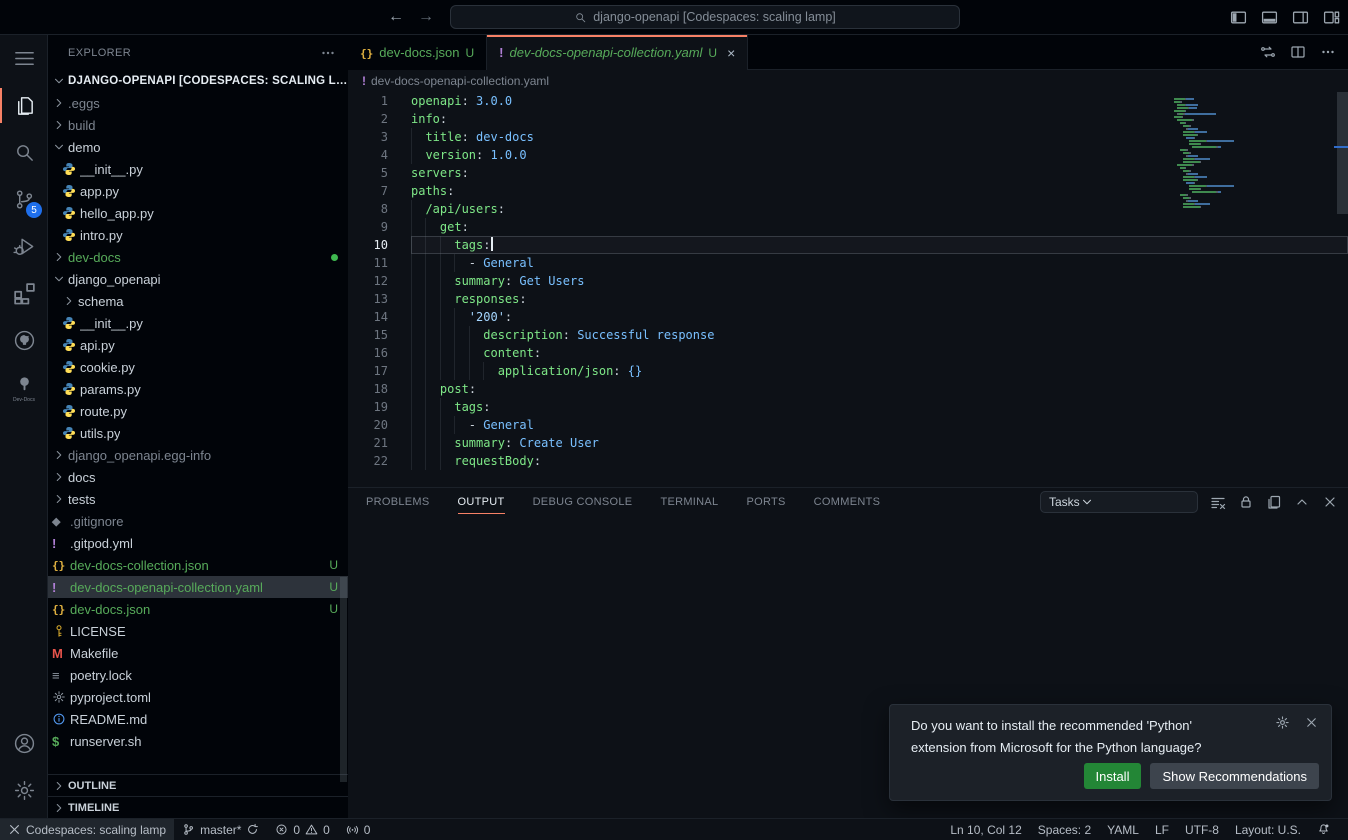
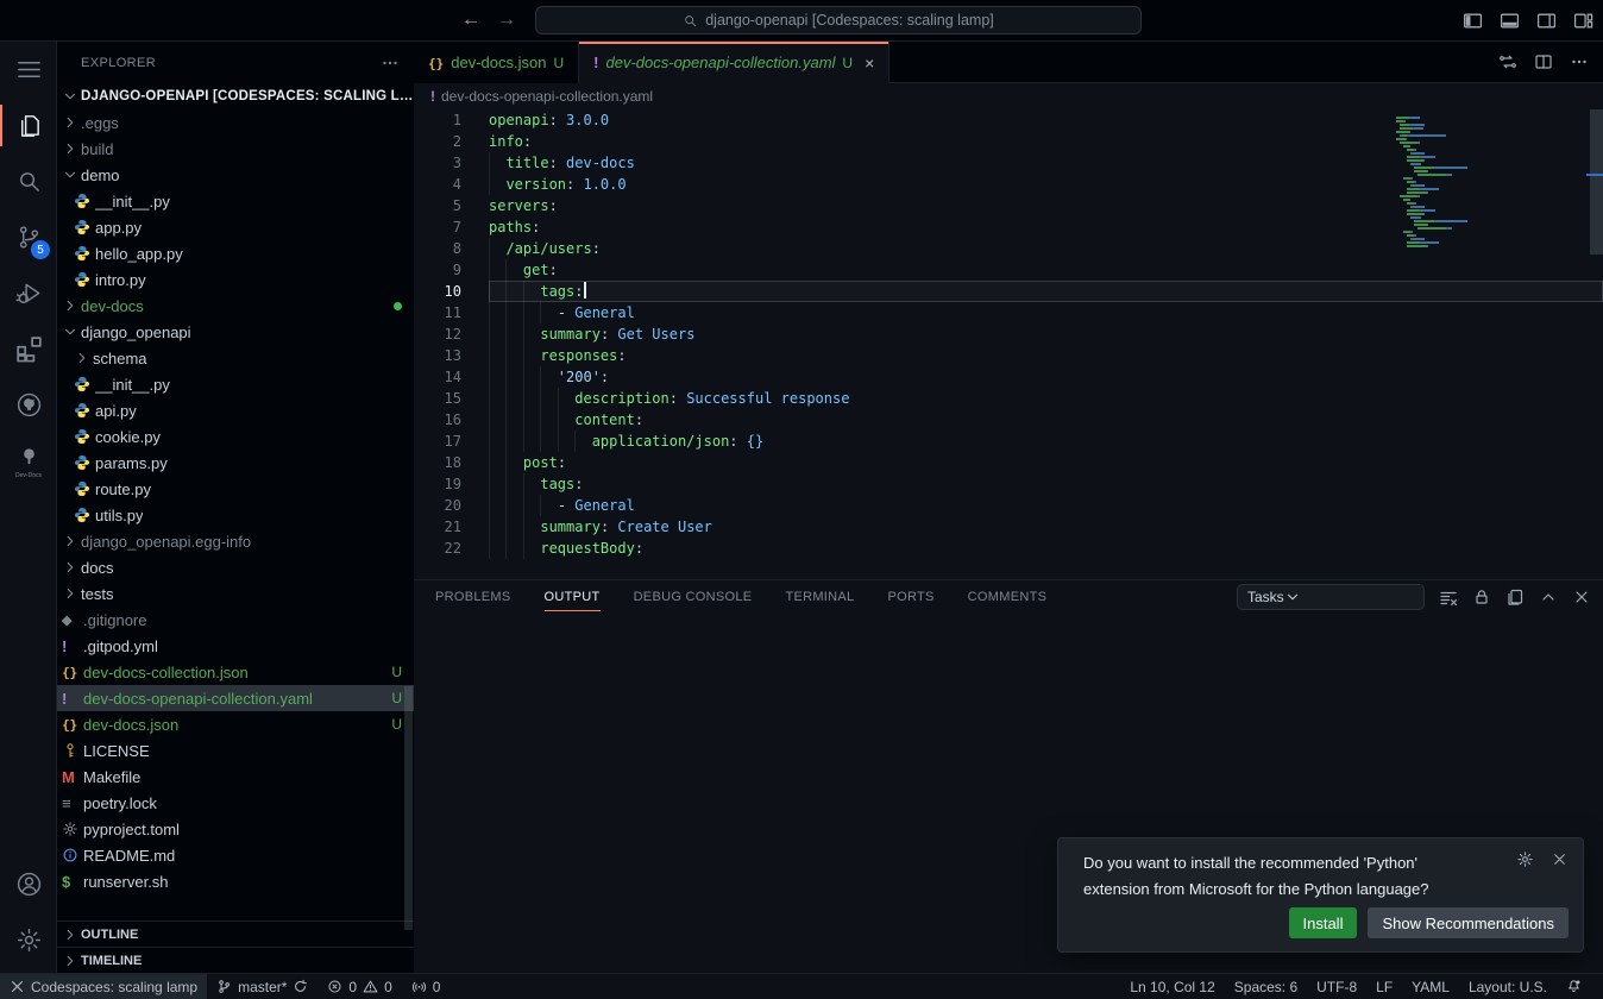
  ←
  →
  django-openapi [Codespaces: scaling lamp]
  5
  EXPLORER
  DJANGO-OPENAPI [CODESPACES: SCALING LA.
  .eggs
  build
  demo
  __init__.py
  app.py
  hello_app.py
  intro.py
  dev-docs
  django_openapi
  schema
  __init__.py
  api.py
  cookie.py
  params.py
  route.py
  utils.py
  django_openapi.egg-info
  docs
  tests
  ◆
  .gitignore
  !
  .gitpod.yml
  {}
  dev-docs-collection.json
  U
  !
  dev-docs-openapi-collection.yaml
  U
  {}
  dev-docs.json
  U
  LICENSE
  M
  Makefile
  ≡
  poetry.lock
  pyproject.toml
  README.md
  $
  runserver.sh
  OUTLINE
  TIMELINE
  {}
  dev-docs.json
  U
  !
  dev-docs-openapi-collection.yaml
  U
  ×
  !
  dev-docs-openapi-collection.yaml
  1
  openapi: 3.0.0
  2
  info:
  3
  title: dev-docs
  4
  version: 1.0.0
  5
  servers:
  7
  paths:
  8
  /api/users:
  9
  get:
  10
  tags:
  11
  - General
  12
  summary: Get Users
  13
  responses:
  14
  '200':
  15
  description: Successful response
  16
  content:
  17
  application/json: {}
  18
  post:
  19
  tags:
  20
  - General
  21
  summary: Create User
  22
  requestBody:
  PROBLEMS
  OUTPUT
  DEBUG CONSOLE
  TERMINAL
  PORTS
  COMMENTS
  Tasks
  Do you want to install the recommended 'Python' extension from Microsoft for the Python language?
  Install
  Show Recommendations
  Codespaces: scaling lamp
  master*
  0
  0
  0
  Ln 10, Col 12
- Spaces: 2
+ Spaces: 6
- YAML
+ UTF-8
  LF
- UTF-8
+ YAML
  Layout: U.S.
